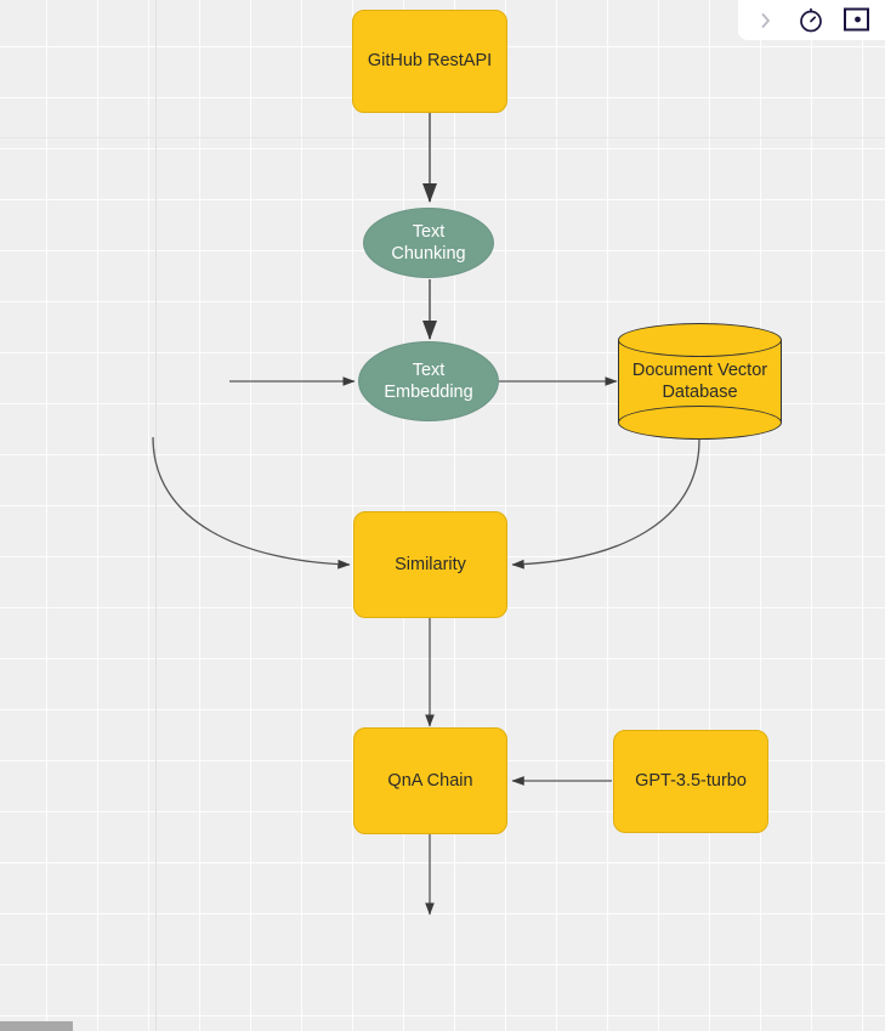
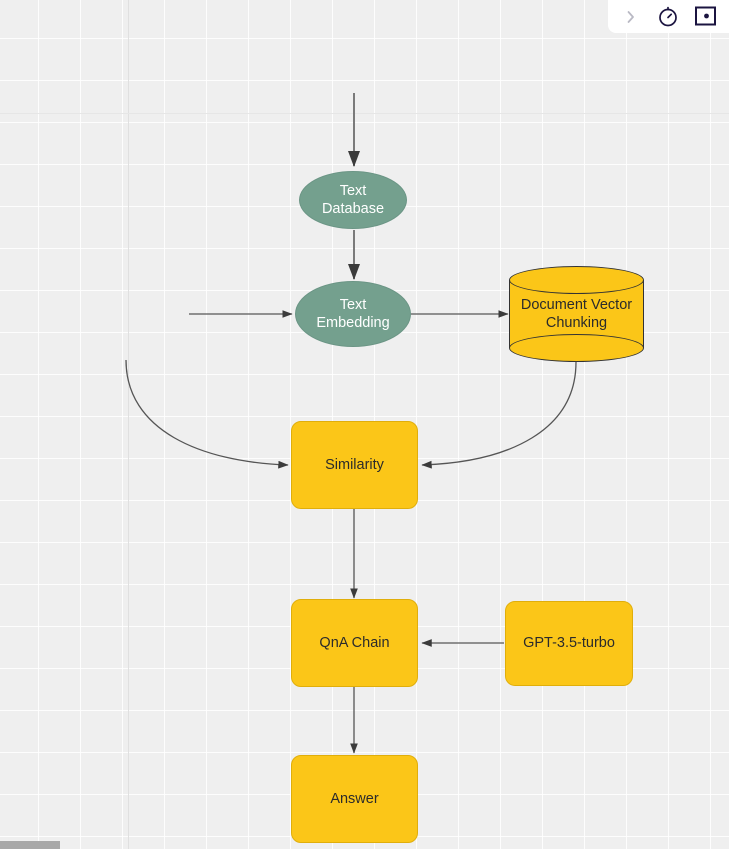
- GitHub RestAPI
  Text
- Chunking
+ Database
  Text
  Embedding
  Document Vector
- Database
+ Chunking
  Similarity
  QnA Chain
  GPT-3.5-turbo
+ Answer
